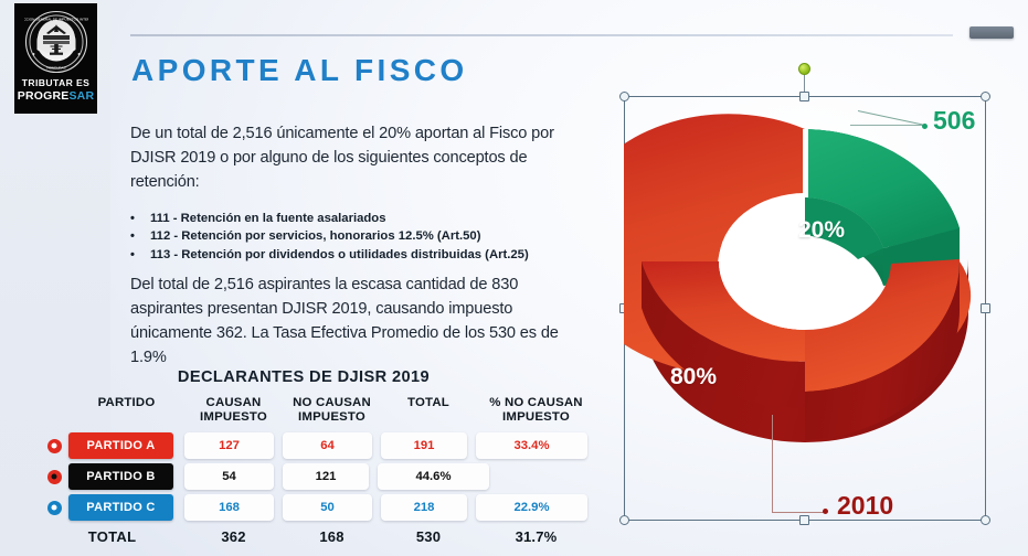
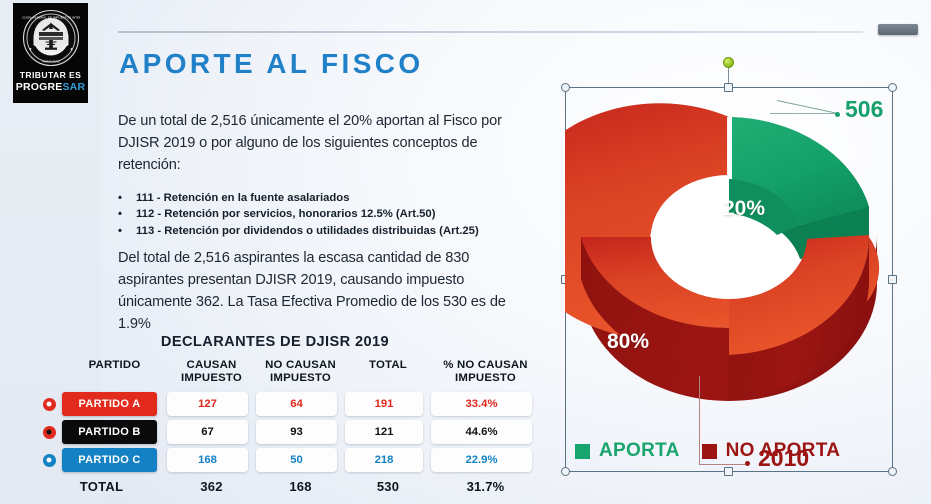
  TRIBUTAR ES
  PROGRESAR
  APORTE AL FISCO
  De un total de 2,516 únicamente el 20% aportan al Fisco por DJISR 2019 o por alguno de los siguientes conceptos de retención:
  •
  111 - Retención en la fuente asalariados
  •
  112 - Retención por servicios, honorarios 12.5% (Art.50)
  •
  113 - Retención por dividendos o utilidades distribuidas (Art.25)
  Del total de 2,516 aspirantes la escasa cantidad de 830 aspirantes presentan DJISR 2019, causando impuesto únicamente 362. La Tasa Efectiva Promedio de los 530 es de 1.9%
  DECLARANTES DE DJISR 2019
  PARTIDO
  CAUSAN
  IMPUESTO
  NO CAUSAN
  IMPUESTO
  TOTAL
  % NO CAUSAN
  IMPUESTO
  PARTIDO A
  127
  64
  191
  33.4%
  PARTIDO B
+ 67
- 54
+ 93
  121
  44.6%
  PARTIDO C
  168
  50
  218
  22.9%
  TOTAL
  362
  168
  530
  31.7%
  20%
  80%
  506
  2010
+ APORTA
+ NO APORTA
